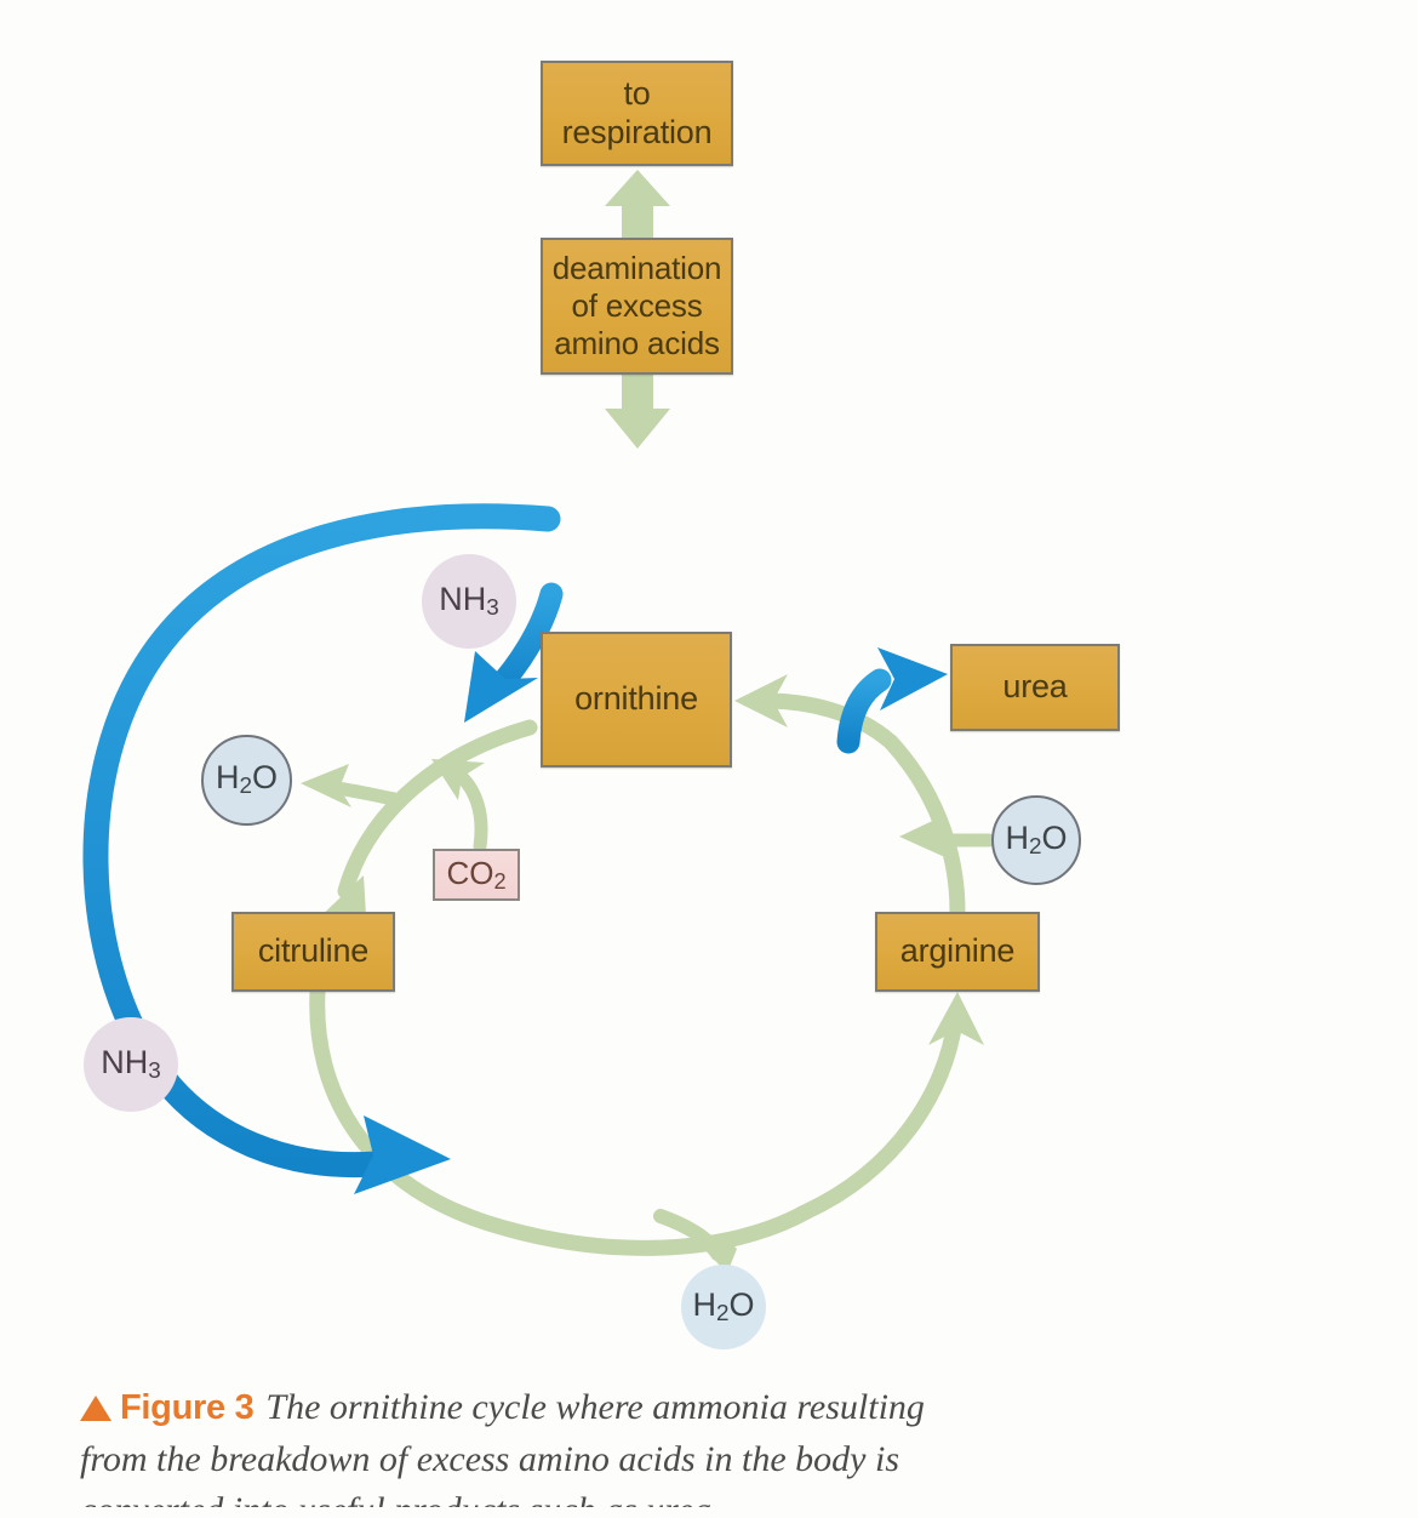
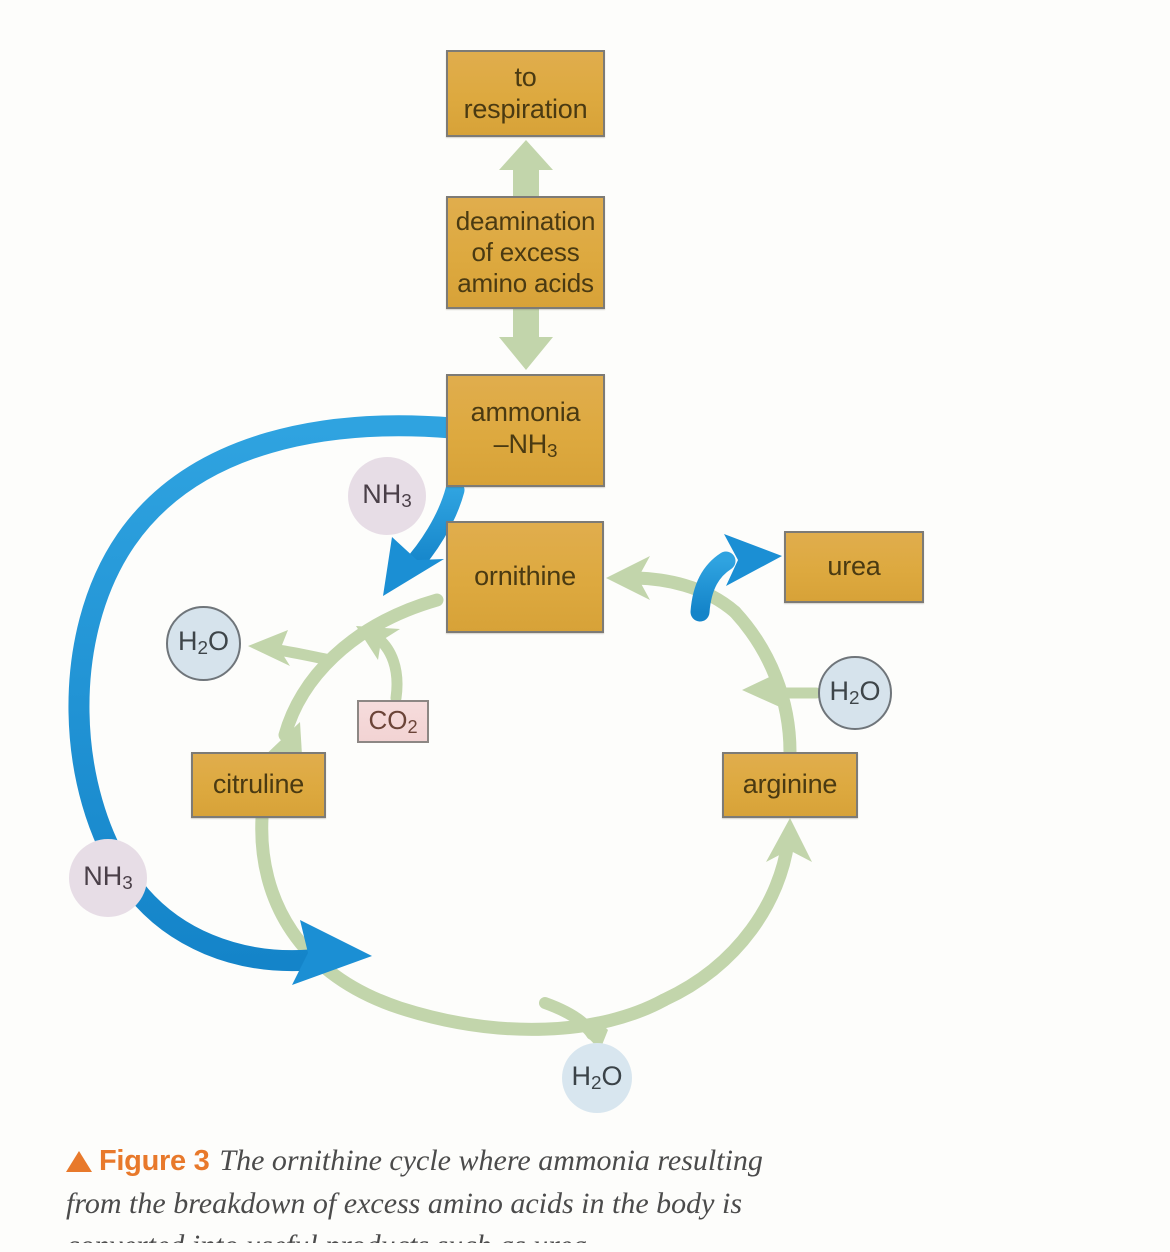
  to respiration
  deamination of excess amino acids
+ ammonia
+ –NH3
  ornithine
  urea
  citruline
  arginine
  CO2
  H2O
  H2O
  H2O
  NH3
  NH3
  Figure 3 The ornithine cycle where ammonia resulting
  from the breakdown of excess amino acids in the body is
